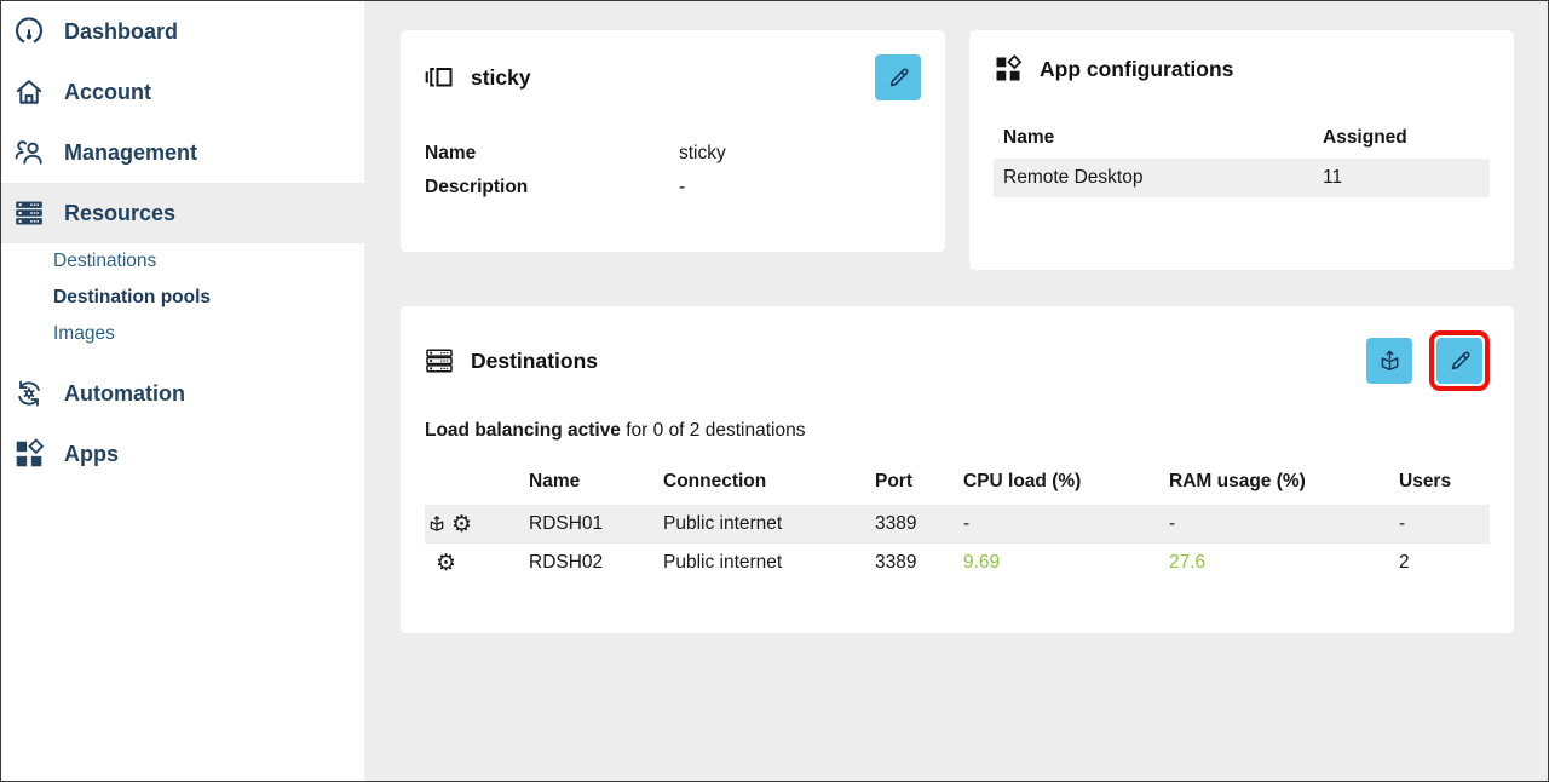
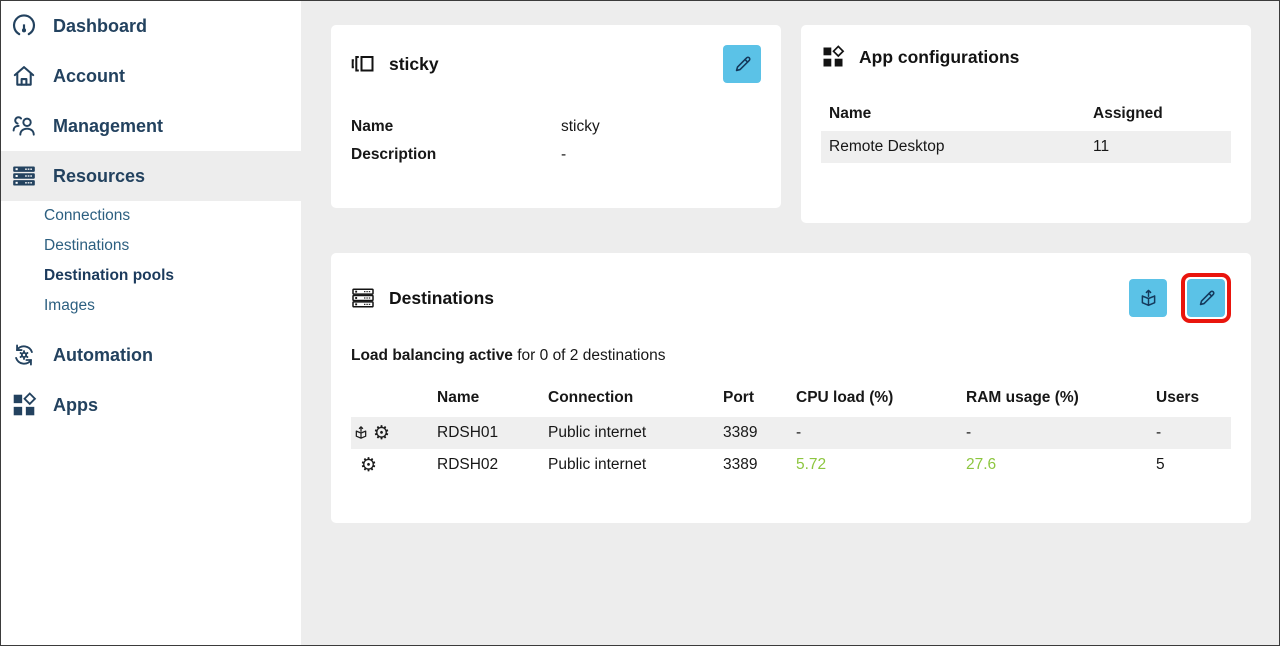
  Dashboard
  Account
  Management
  Resources
+ Connections
  Destinations
  Destination pools
  Images
  Automation
  Apps
  sticky
  Name
  sticky
  Description
  -
  App configurations
  Name
  Assigned
  Remote Desktop
  11
  Destinations
  Load balancing active for 0 of 2 destinations
  Name
  Connection
  Port
  CPU load (%)
  RAM usage (%)
  Users
  ⚙
  RDSH01
  Public internet
  3389
  -
  -
  -
  ⚙
  RDSH02
  Public internet
  3389
- 9.69
+ 5.72
  27.6
- 2
+ 5
